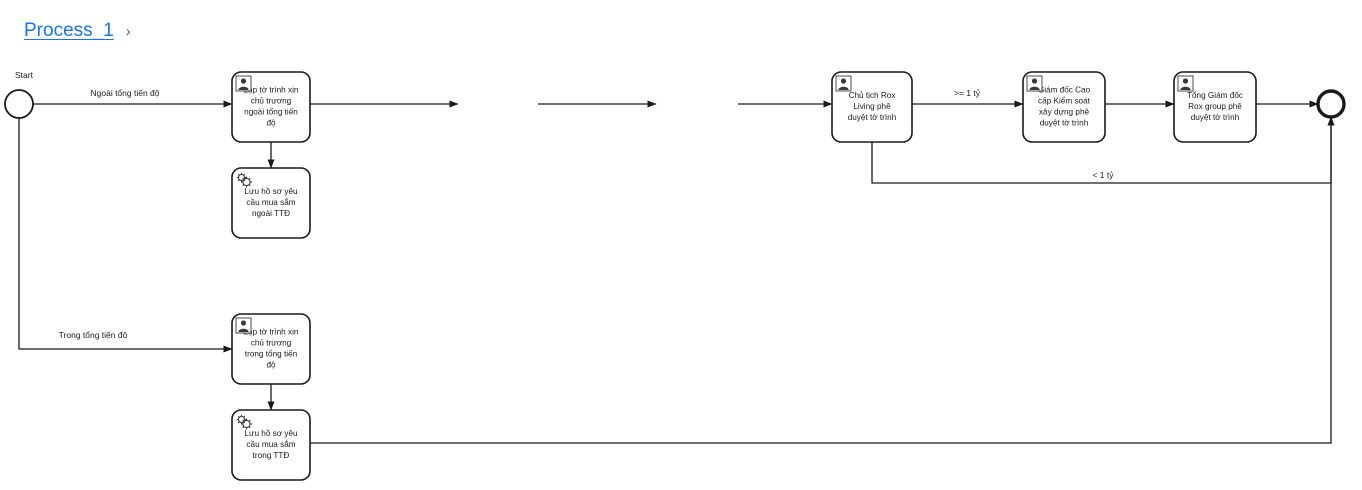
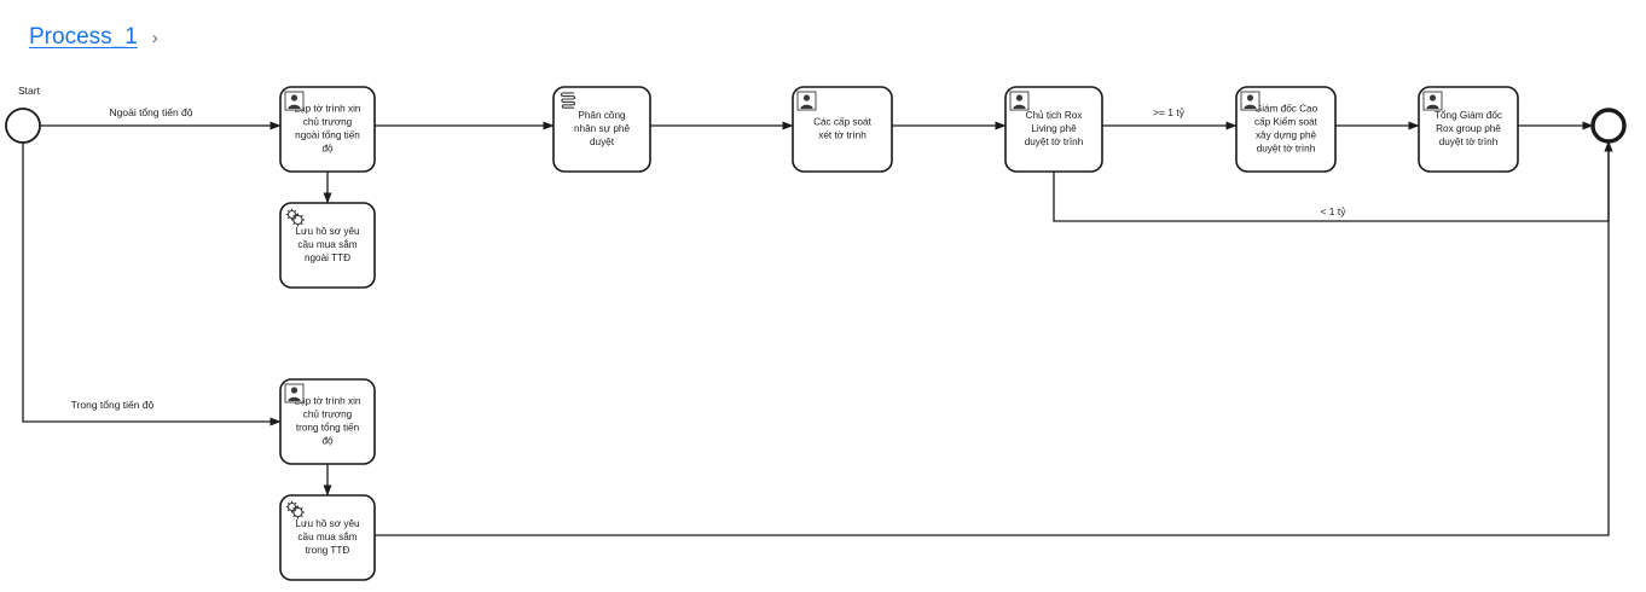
  Process_1
  ›
  Ngoài tổng tiến độ
  Trong tổng tiến độ
  >= 1 tỷ
  < 1 tỷ
  p tờ trình xin
  chủ trương
  ngoài tổng tiến
  độ
  Lưu hồ sơ yêu
  cầu mua sắm
  ngoài TTĐ
+ Phân công
+ nhân sự phê
+ duyệt
+ Các cấp soát
+ xét tờ trình
  Chủ tịch Rox
  Living phê
  duyệt tờ trình
  iám đốc Cao
  cấp Kiểm soát
  xây dựng phê
  duyệt tờ trình
  Tổng Giám đốc
  Rox group phê
  duyệt tờ trình
  p tờ trình xin
  chủ trương
  trong tổng tiến
  độ
  Lưu hồ sơ yêu
  cầu mua sắm
  trong TTĐ
  Start
